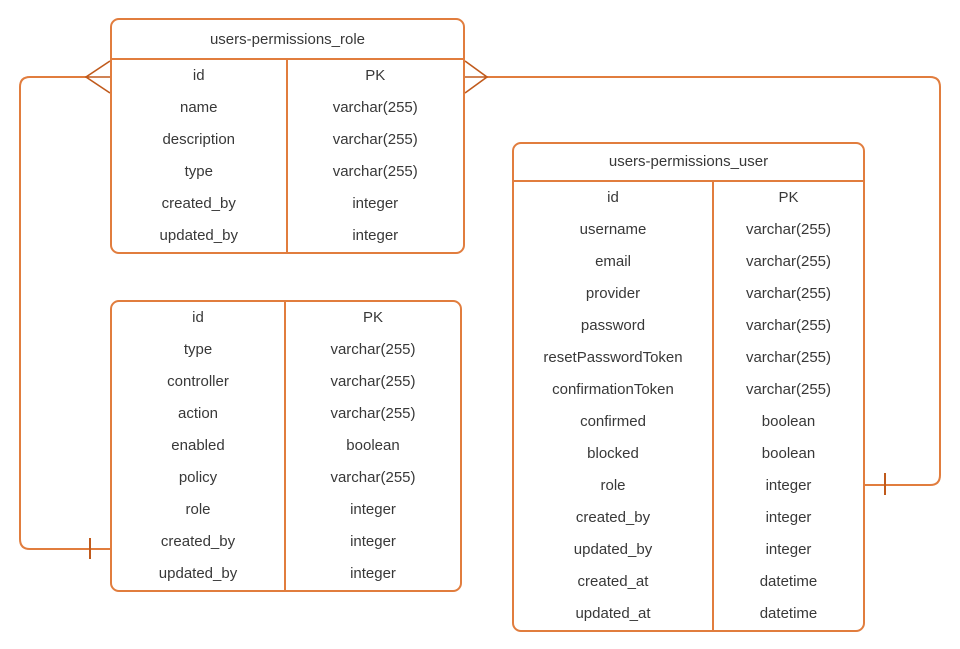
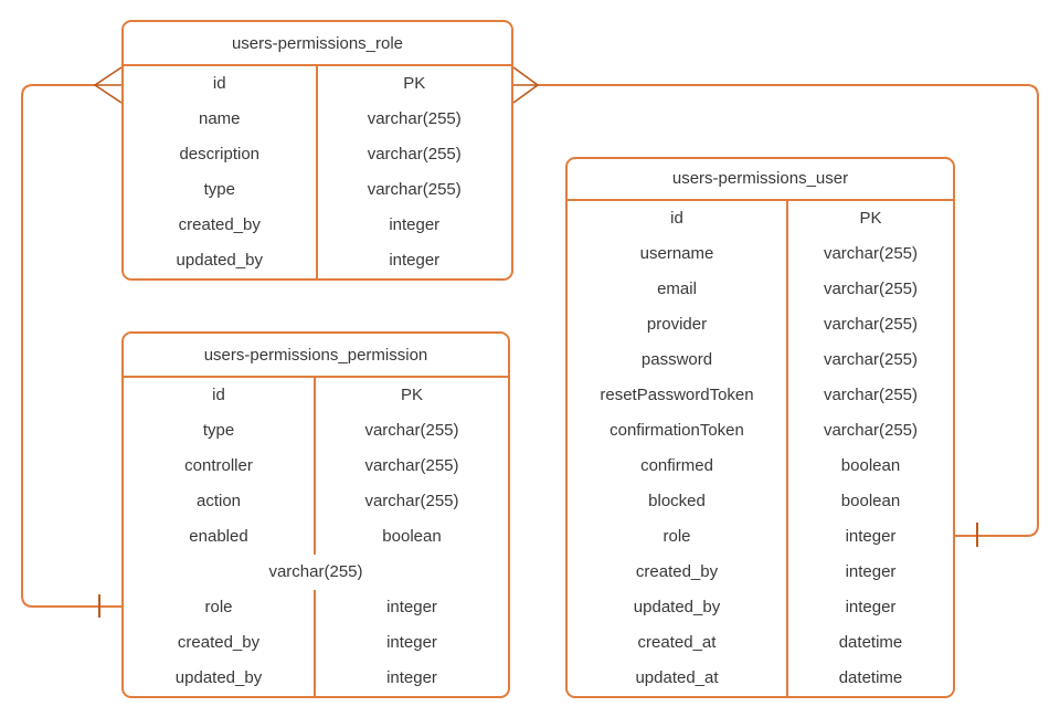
  users-permissions_role
  id
  PK
  name
  varchar(255)
  description
  varchar(255)
  type
  varchar(255)
  created_by
  integer
  updated_by
  integer
+ users-permissions_permission
  id
  PK
  type
  varchar(255)
  controller
  varchar(255)
  action
  varchar(255)
  enabled
  boolean
- policy
  varchar(255)
  role
  integer
  created_by
  integer
  updated_by
  integer
  users-permissions_user
  id
  PK
  username
  varchar(255)
  email
  varchar(255)
  provider
  varchar(255)
  password
  varchar(255)
  resetPasswordToken
  varchar(255)
  confirmationToken
  varchar(255)
  confirmed
  boolean
  blocked
  boolean
  role
  integer
  created_by
  integer
  updated_by
  integer
  created_at
  datetime
  updated_at
  datetime
